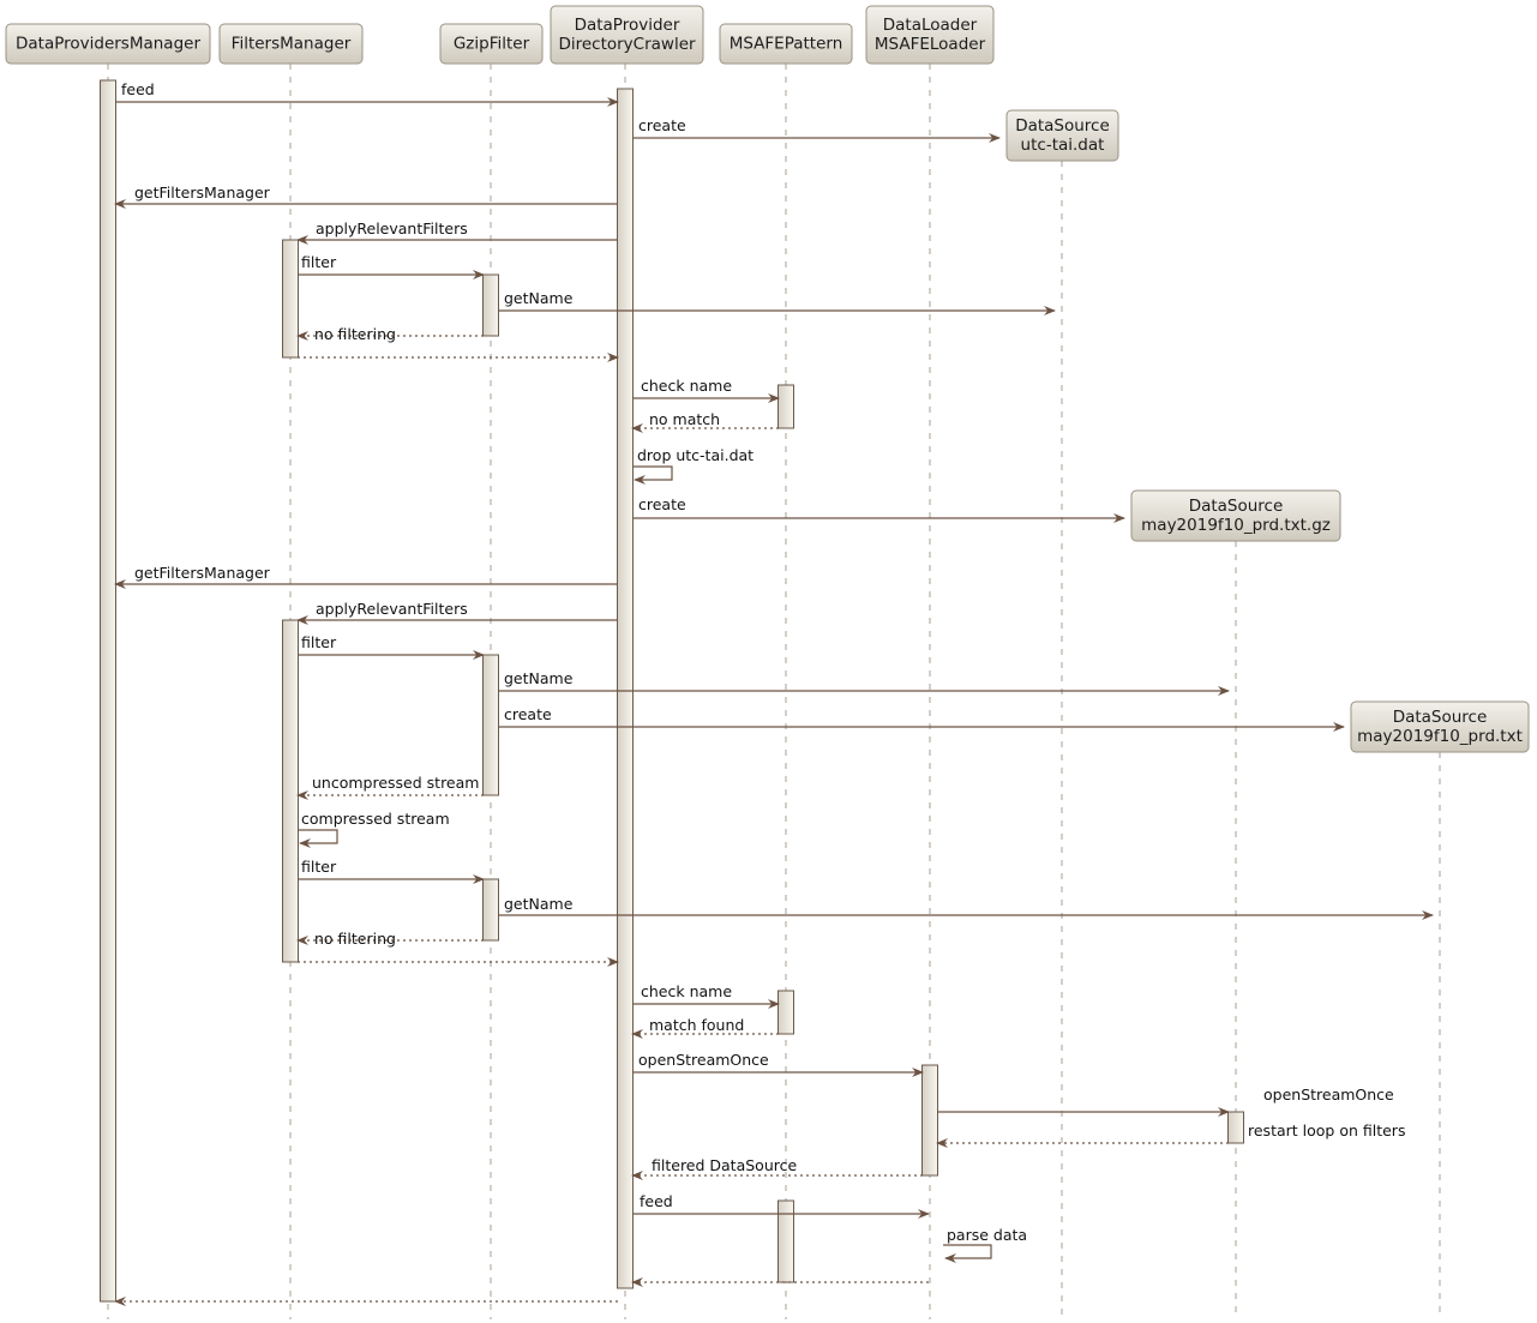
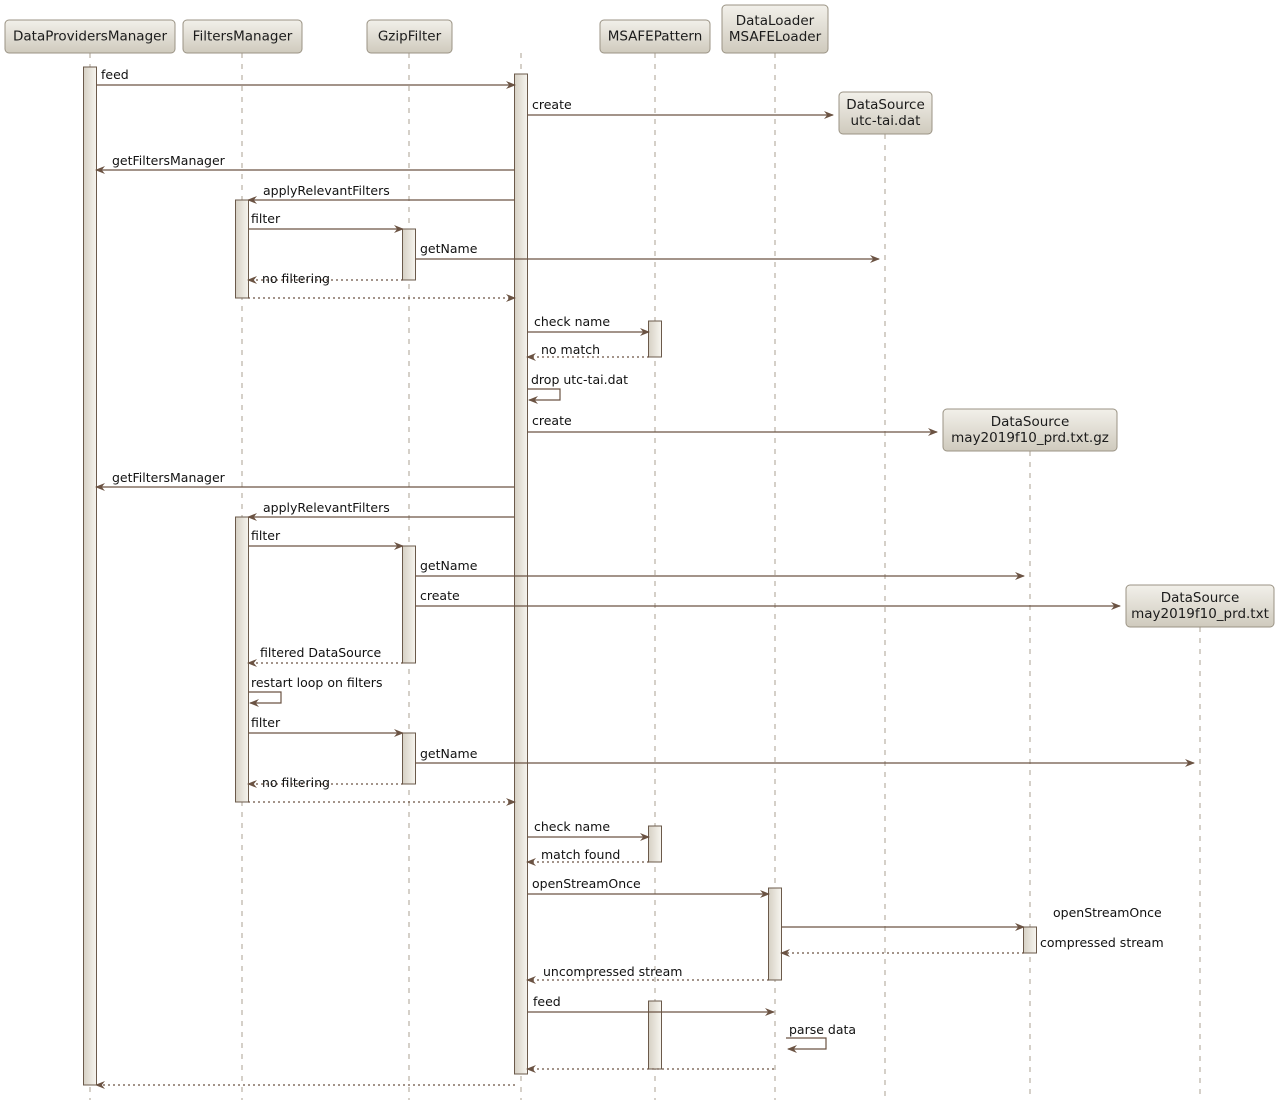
  feed
  create
  getFiltersManager
  applyRelevantFilters
  filter
  getName
  no filtering
  check name
  no match
  drop utc-tai.dat
  create
  getFiltersManager
  applyRelevantFilters
  filter
  getName
  create
- uncompressed stream
+ filtered DataSource
- compressed stream
+ restart loop on filters
  filter
  getName
  no filtering
  check name
  match found
  openStreamOnce
  openStreamOnce
- restart loop on filters
+ compressed stream
- filtered DataSource
+ uncompressed stream
  feed
  parse data
  DataProvidersManager
  FiltersManager
  GzipFilter
- DataProvider
- DirectoryCrawler
  MSAFEPattern
  DataLoader
  MSAFELoader
  DataSource
  utc-tai.dat
  DataSource
  may2019f10_prd.txt.gz
  DataSource
  may2019f10_prd.txt
